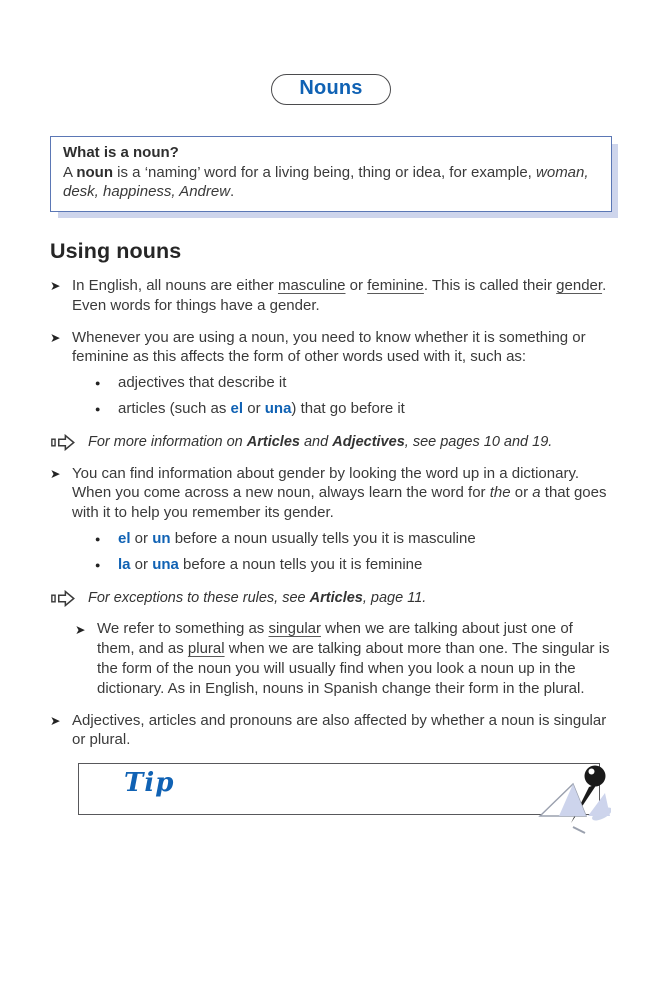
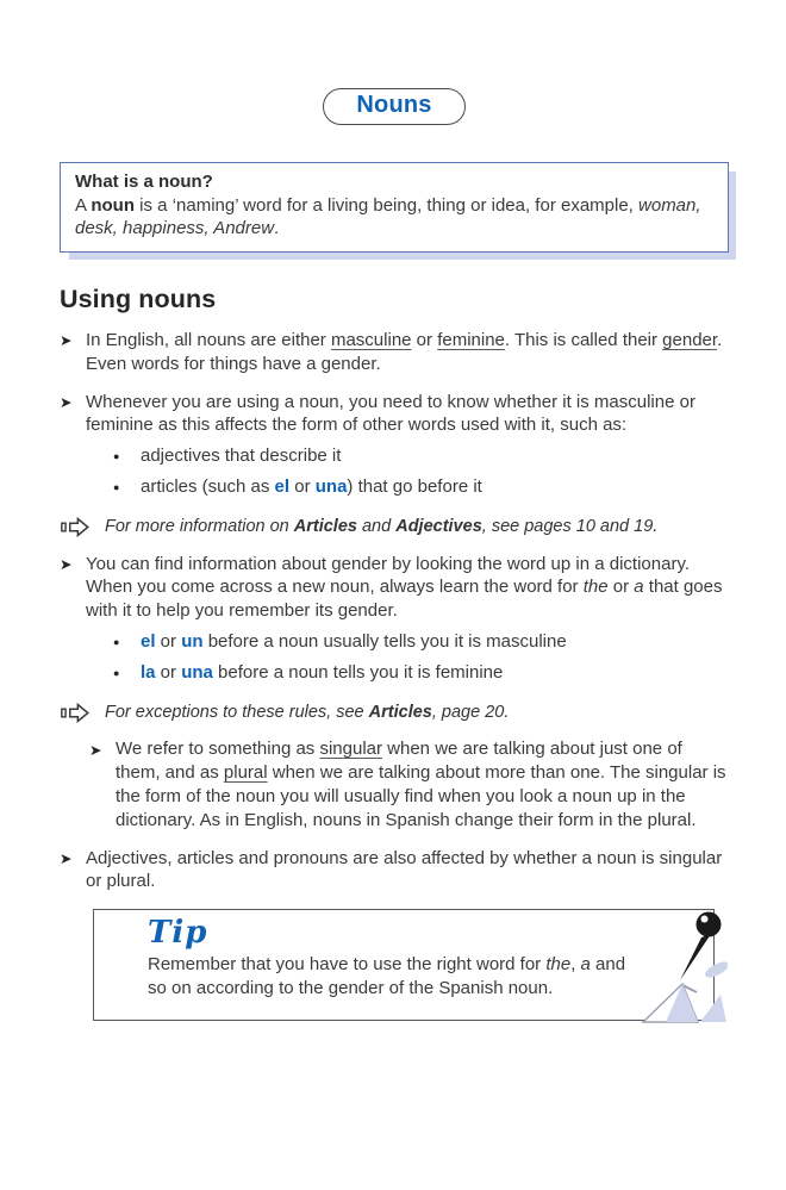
  Nouns
  What is a noun?
  A noun is a ‘naming’ word for a living being, thing or idea, for example, woman, desk, happiness, Andrew.
  Using nouns
  ➤
  In English, all nouns are either masculine or feminine. This is called their gender. Even words for things have a gender.
  ➤
- Whenever you are using a noun, you need to know whether it is something or feminine as this affects the form of other words used with it, such as:
+ Whenever you are using a noun, you need to know whether it is masculine or feminine as this affects the form of other words used with it, such as:
  ●
  adjectives that describe it
  ●
  articles (such as el or una) that go before it
  For more information on Articles and Adjectives, see pages 10 and 19.
  ➤
  You can find information about gender by looking the word up in a dictionary. When you come across a new noun, always learn the word for the or a that goes with it to help you remember its gender.
  ●
  el or un before a noun usually tells you it is masculine
  ●
  la or una before a noun tells you it is feminine
- For exceptions to these rules, see Articles, page 11.
+ For exceptions to these rules, see Articles, page 20.
  ➤
  We refer to something as singular when we are talking about just one of them, and as plural when we are talking about more than one. The singular is the form of the noun you will usually find when you look a noun up in the dictionary. As in English, nouns in Spanish change their form in the plural.
  ➤
  Adjectives, articles and pronouns are also affected by whether a noun is singular or plural.
  Tip
+ Remember that you have to use the right word for the, a and so on according to the gender of the Spanish noun.
